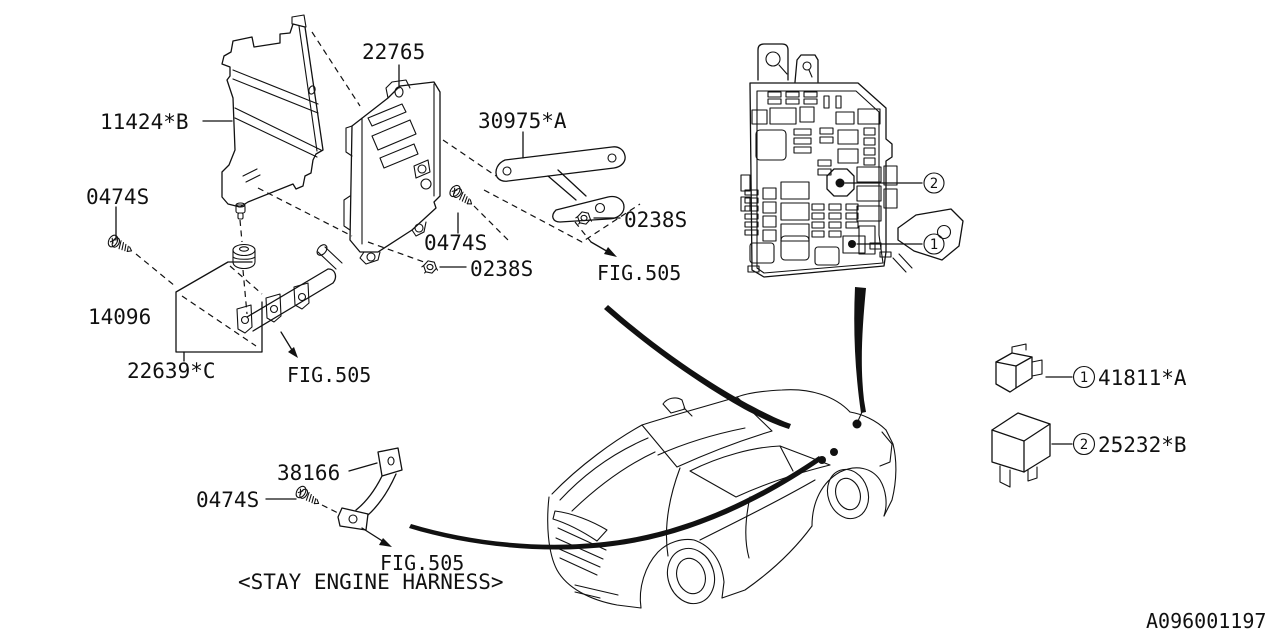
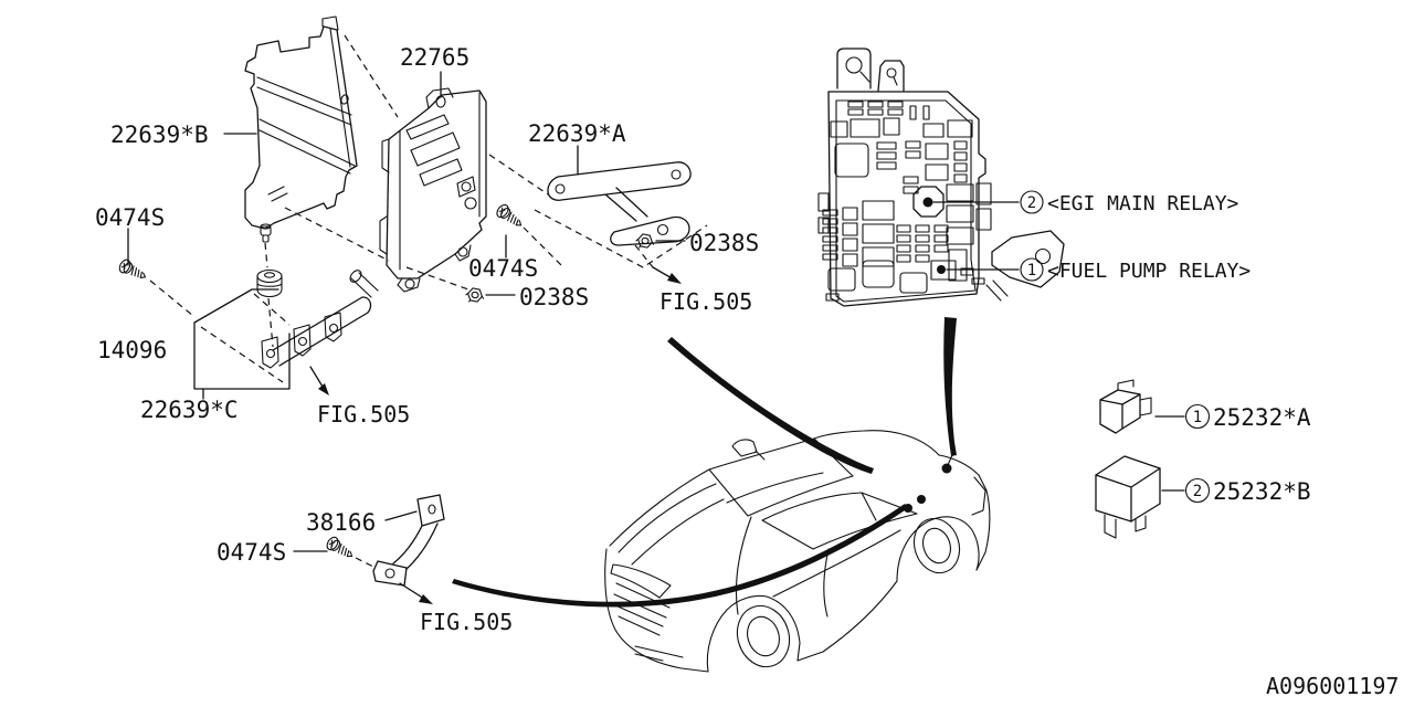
  22765
- 11424*B
+ 22639*B
- 30975*A
+ 22639*A
  22639*C
  14096
  38166
  0474S
  0474S
  0474S
  0238S
  0238S
  FIG.505
  FIG.505
  FIG.505
- <STAY ENGINE HARNESS>
  2
+ <EGI MAIN RELAY>
  1
+ <FUEL PUMP RELAY>
  1
- 41811*A
+ 25232*A
  2
  25232*B
  A096001197
